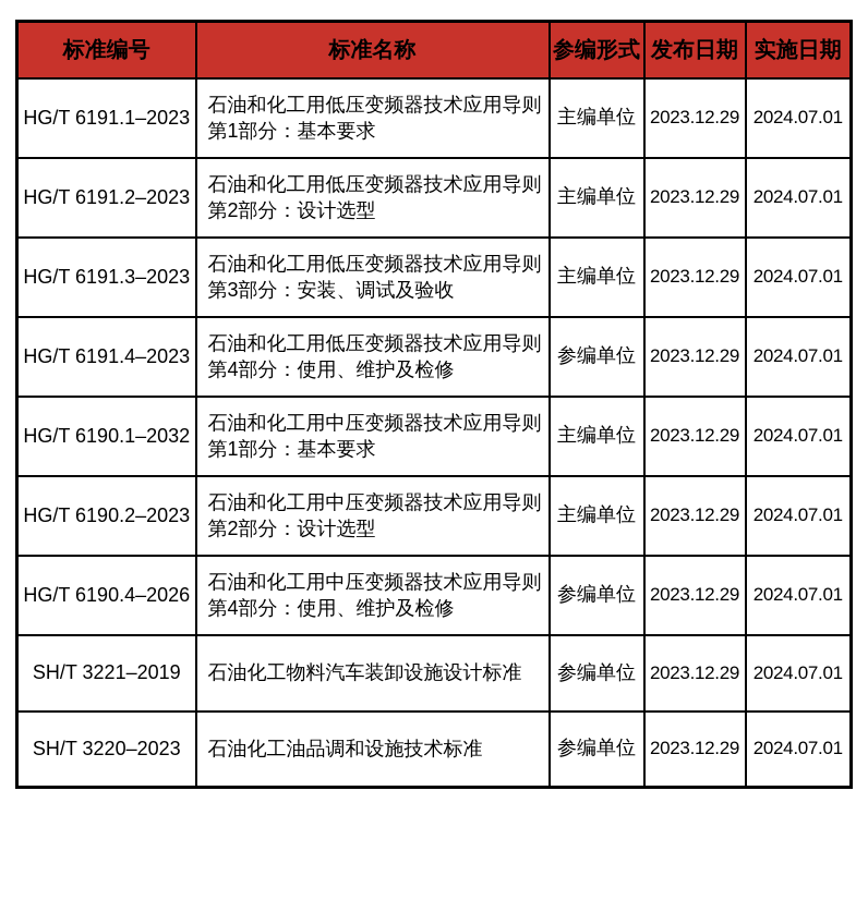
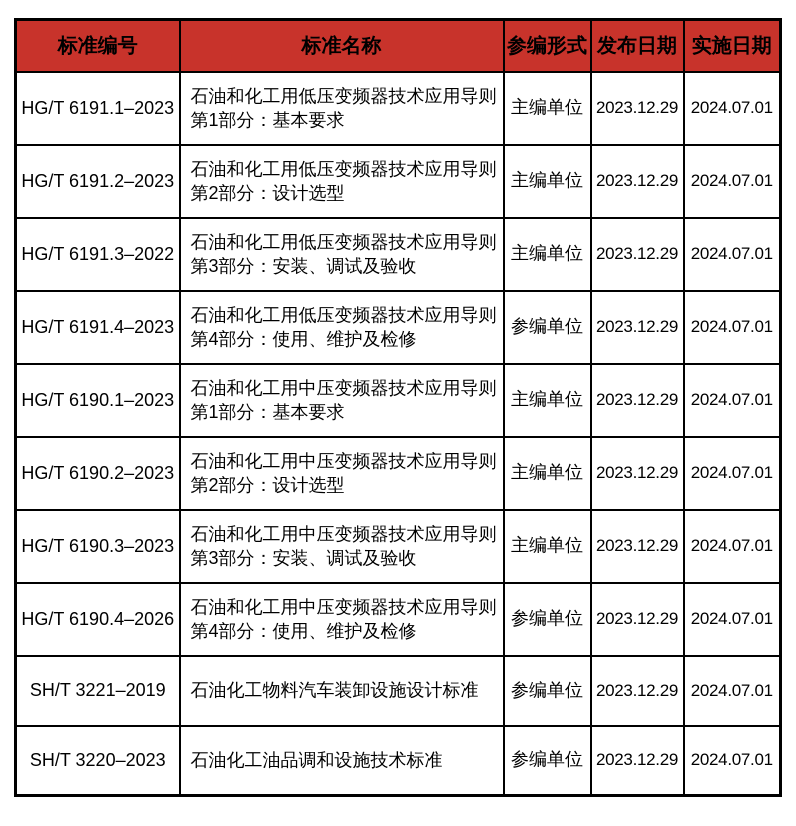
  标准编号	标准名称	参编形式	发布日期	实施日期
  HG/T 6191.1–2023	石油和化工用低压变频器技术应用导则 第1部分：基本要求	主编单位	2023.12.29	2024.07.01
  HG/T 6191.2–2023	石油和化工用低压变频器技术应用导则 第2部分：设计选型	主编单位	2023.12.29	2024.07.01
- HG/T 6191.3–2023	石油和化工用低压变频器技术应用导则 第3部分：安装、调试及验收	主编单位	2023.12.29	2024.07.01
+ HG/T 6191.3–2022	石油和化工用低压变频器技术应用导则 第3部分：安装、调试及验收	主编单位	2023.12.29	2024.07.01
  HG/T 6191.4–2023	石油和化工用低压变频器技术应用导则 第4部分：使用、维护及检修	参编单位	2023.12.29	2024.07.01
- HG/T 6190.1–2032	石油和化工用中压变频器技术应用导则 第1部分：基本要求	主编单位	2023.12.29	2024.07.01
+ HG/T 6190.1–2023	石油和化工用中压变频器技术应用导则 第1部分：基本要求	主编单位	2023.12.29	2024.07.01
  HG/T 6190.2–2023	石油和化工用中压变频器技术应用导则 第2部分：设计选型	主编单位	2023.12.29	2024.07.01
+ HG/T 6190.3–2023	石油和化工用中压变频器技术应用导则 第3部分：安装、调试及验收	主编单位	2023.12.29	2024.07.01
  HG/T 6190.4–2026	石油和化工用中压变频器技术应用导则 第4部分：使用、维护及检修	参编单位	2023.12.29	2024.07.01
  SH/T 3221–2019	石油化工物料汽车装卸设施设计标准	参编单位	2023.12.29	2024.07.01
  SH/T 3220–2023	石油化工油品调和设施技术标准	参编单位	2023.12.29	2024.07.01
